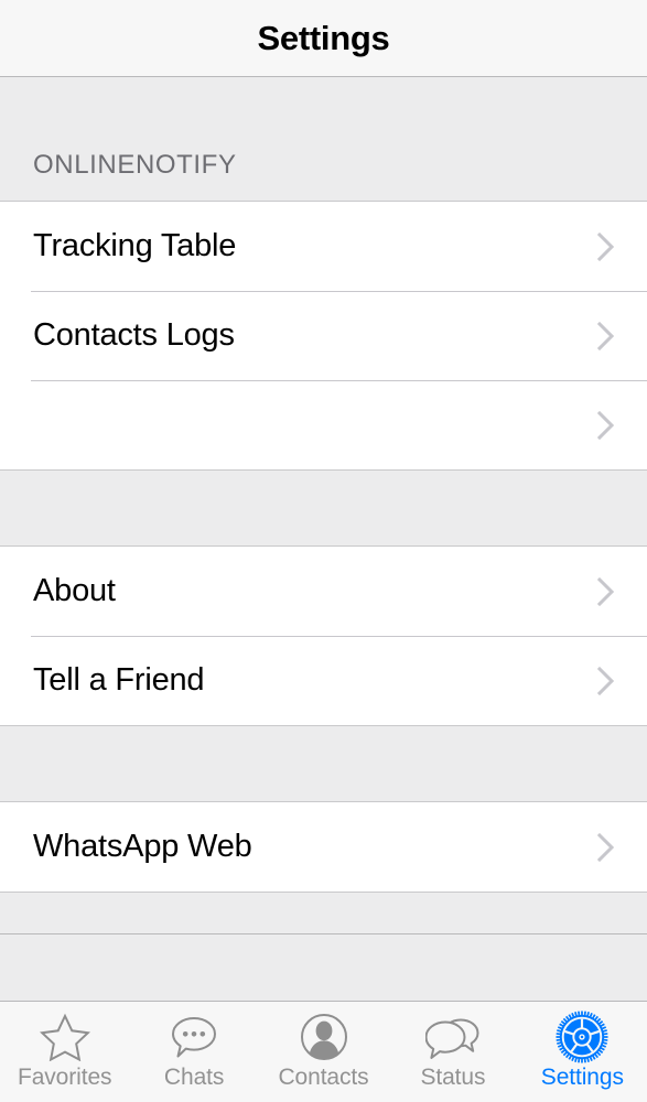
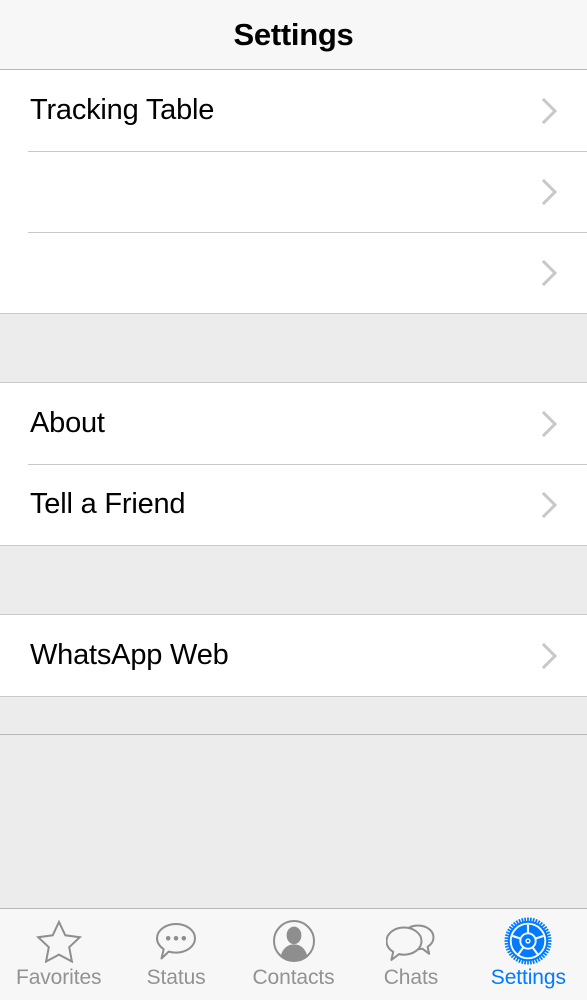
  Settings
- ONLINENOTIFY
  Tracking Table
- Contacts Logs
  About
  Tell a Friend
  WhatsApp Web
  Favorites
- Chats
+ Status
  Contacts
- Status
+ Chats
  Settings
